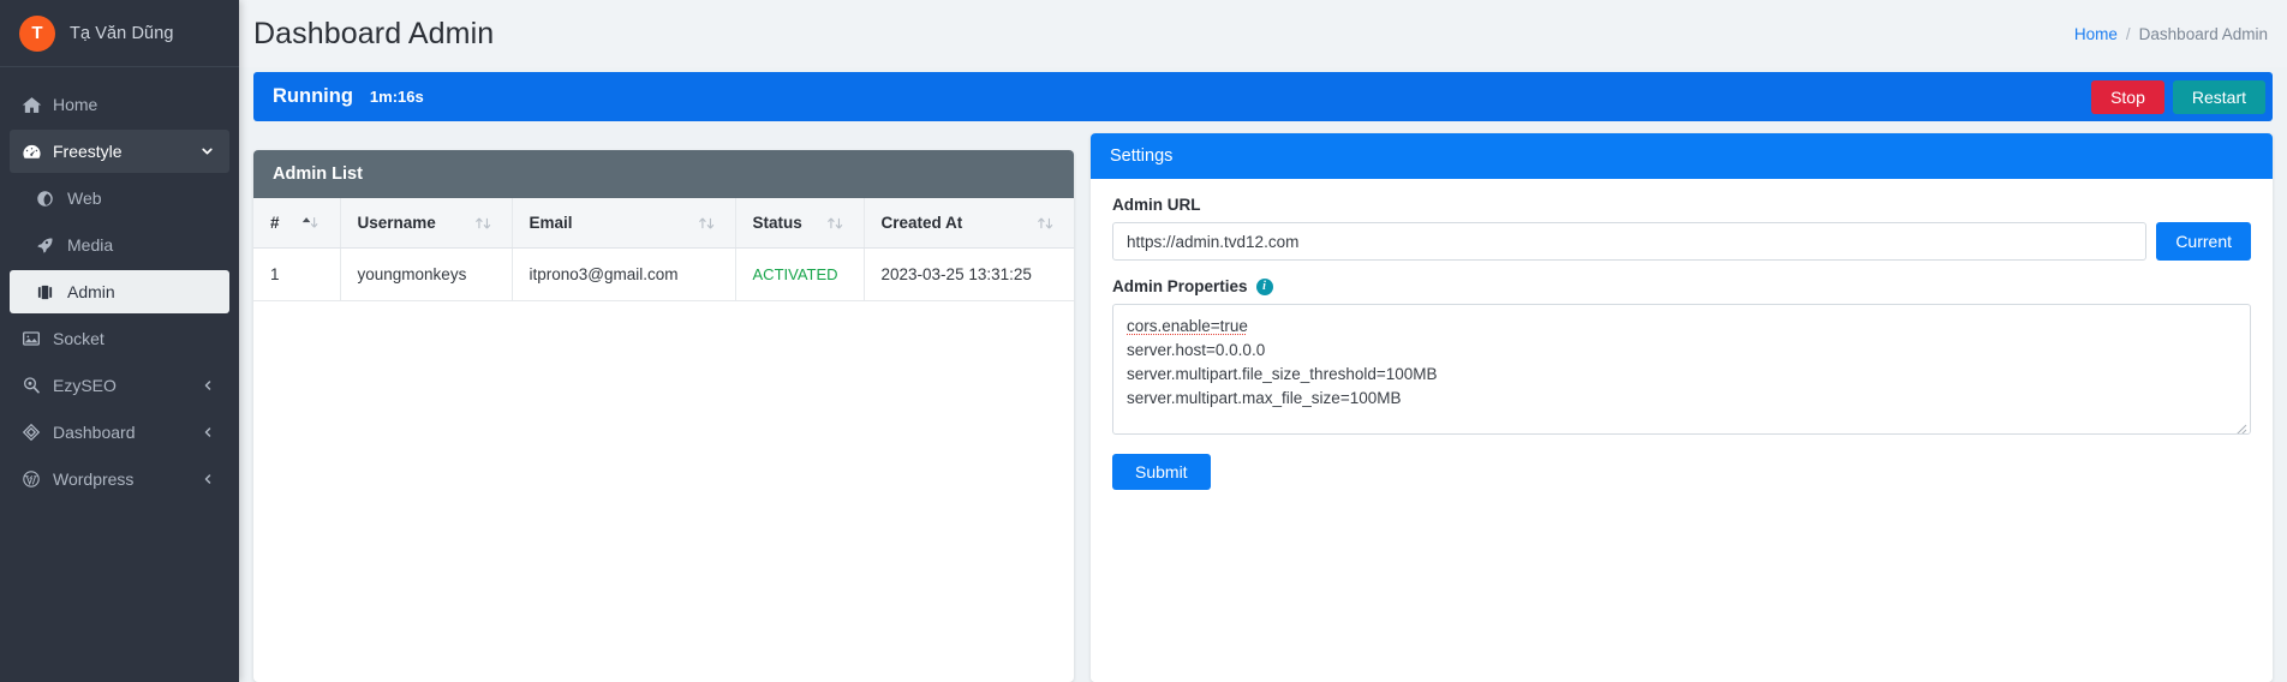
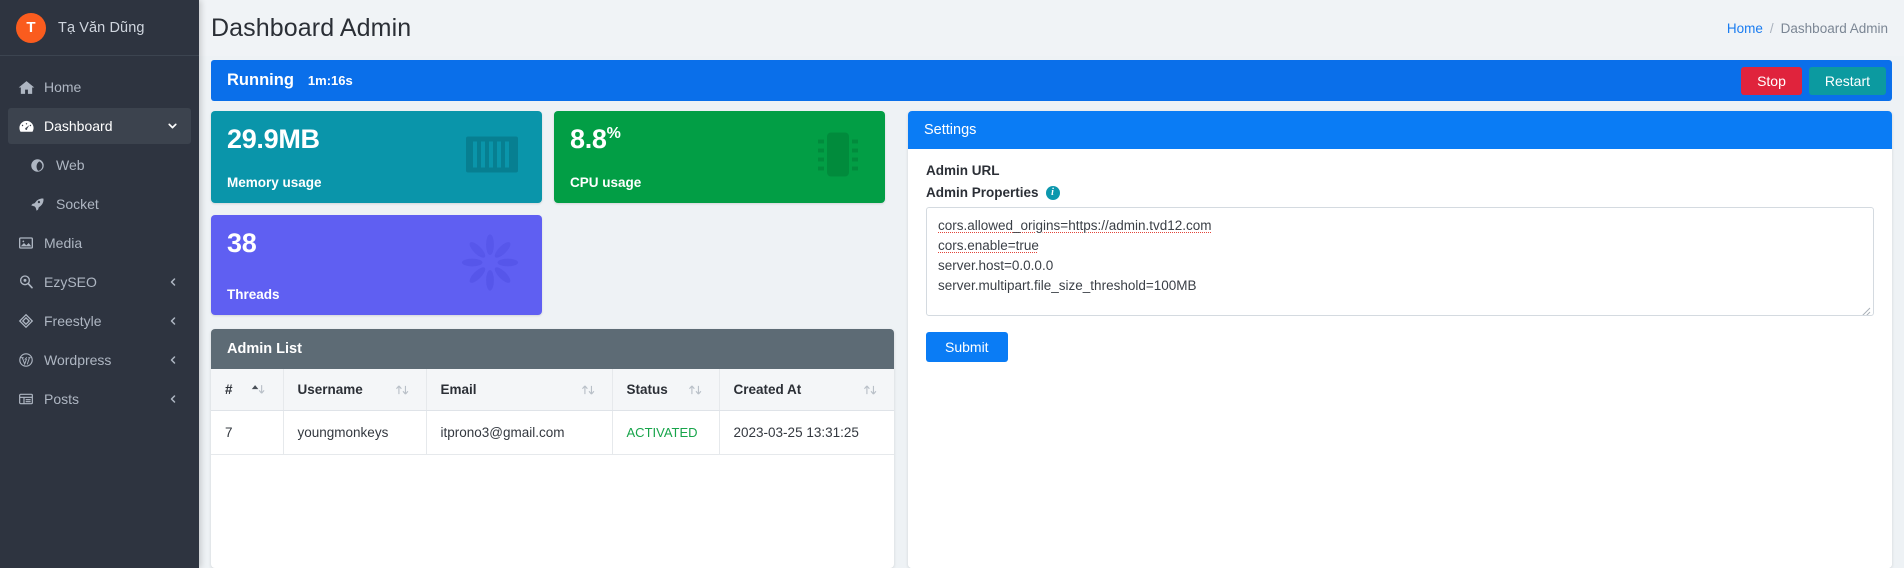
  T
  Tạ Văn Dũng
  Home
- Freestyle
+ Dashboard
  Web
- Media
+ Socket
- Admin
- Socket
+ Media
  EzySEO
- Dashboard
+ Freestyle
  Wordpress
+ Posts
  Dashboard Admin
  Home
  /
  Dashboard Admin
  Running
  1m:16s
  Stop
  Restart
+ 29.9MB
+ Memory usage
+ 8.8%
+ CPU usage
+ 38
+ Threads
  Admin List
  #	Username	Email	Status	Created At
- 1	youngmonkeys	itprono3@gmail.com	ACTIVATED	2023-03-25 13:31:25
+ 7	youngmonkeys	itprono3@gmail.com	ACTIVATED	2023-03-25 13:31:25
  Settings
  Admin URL
- https://admin.tvd12.com
- Current
  Admin Properties
  i
+ cors.allowed_origins=https://admin.tvd12.com
  cors.enable=true
  server.host=0.0.0.0
  server.multipart.file_size_threshold=100MB
- server.multipart.max_file_size=100MB
  Submit
